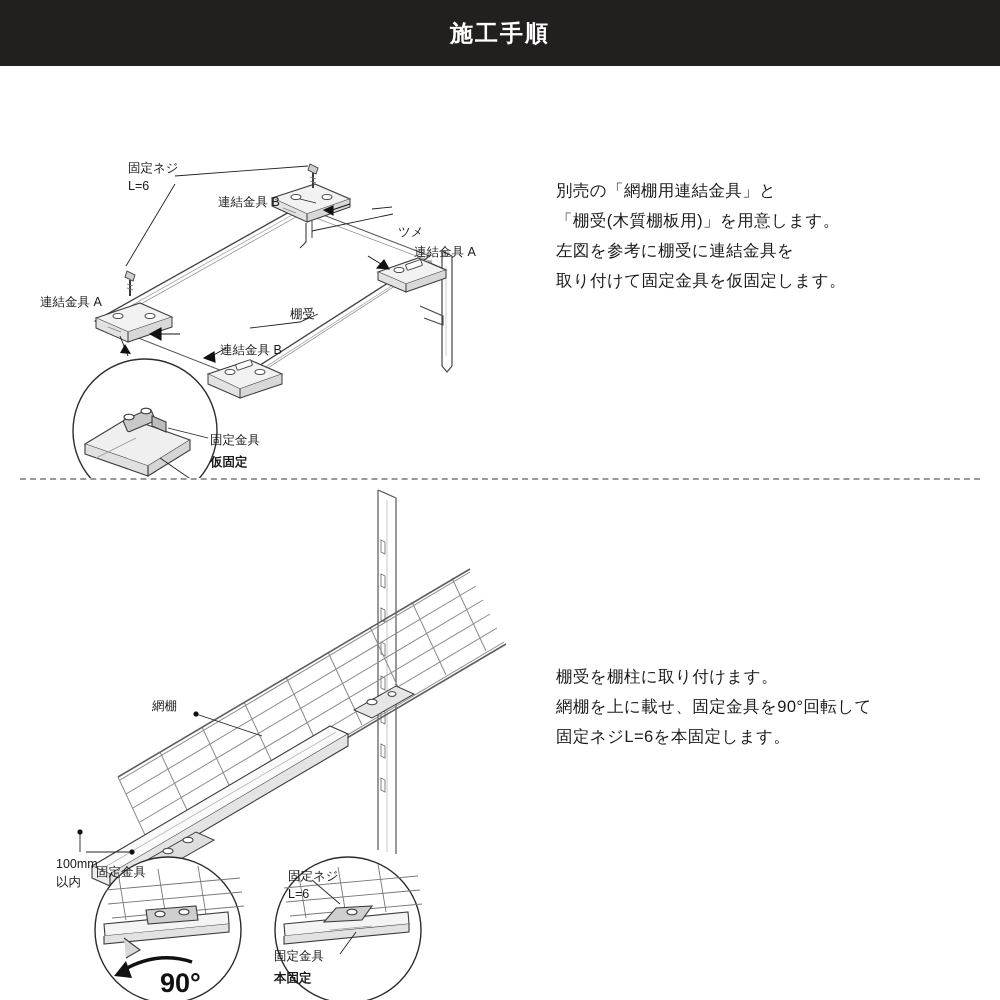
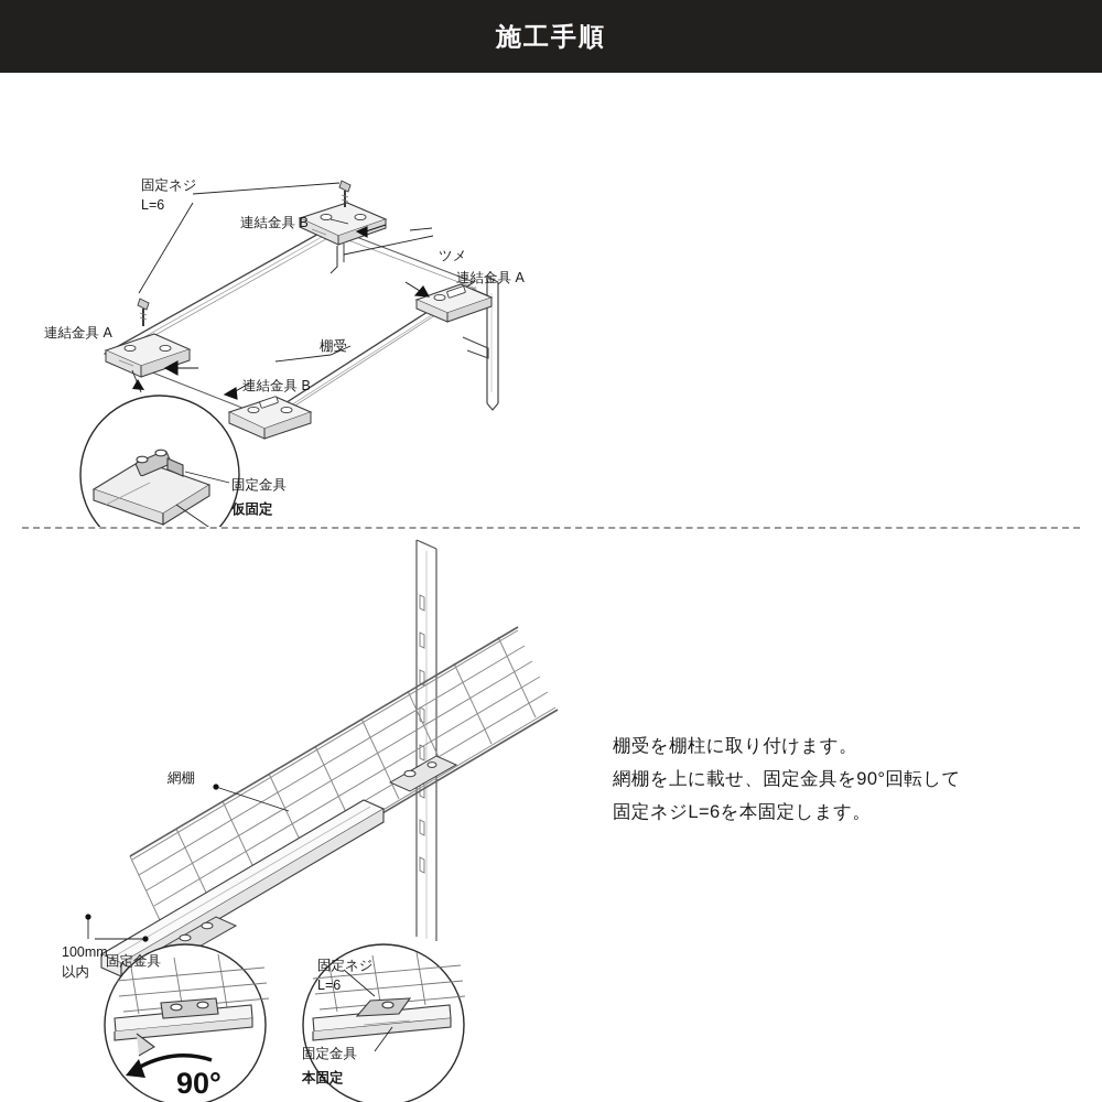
  施工手順
  固定ネジ
  L=6
  連結金具 B
  ツメ
  連結金具 A
  連結金具 A
  棚受
  連結金具 B
  固定金具
  仮固定
- 別売の「網棚用連結金具」と
- 「棚受(木質棚板用)」を用意します。
- 左図を参考に棚受に連結金具を
- 取り付けて固定金具を仮固定します。
  90°
  網棚
  100mm
  以内
  固定金具
  固定ネジ
  L=6
  固定金具
  本固定
  棚受を棚柱に取り付けます。
  網棚を上に載せ、固定金具を90°回転して
  固定ネジL=6を本固定します。
